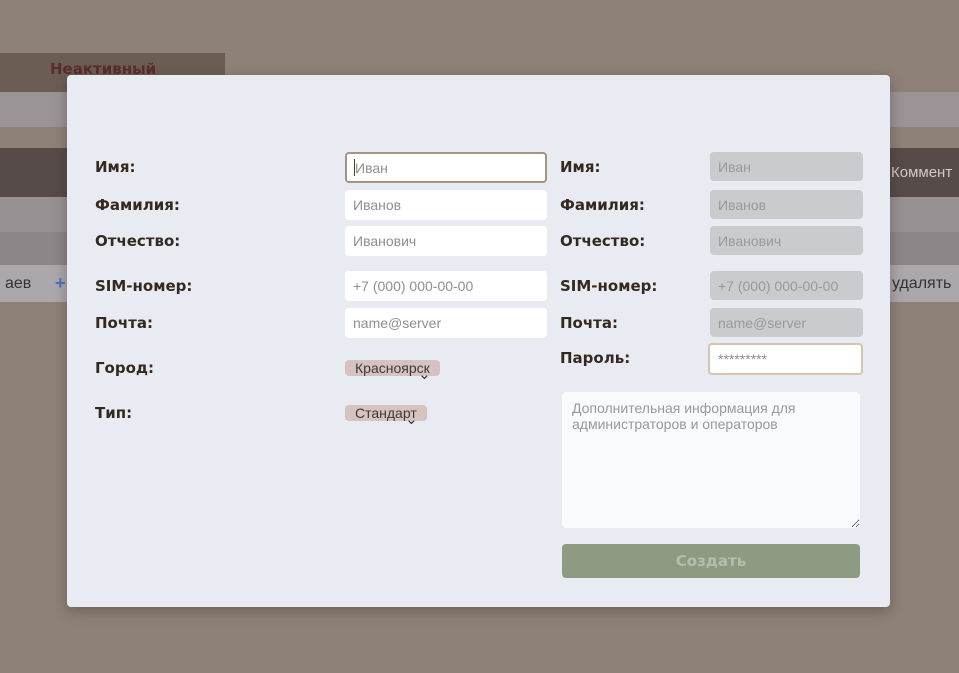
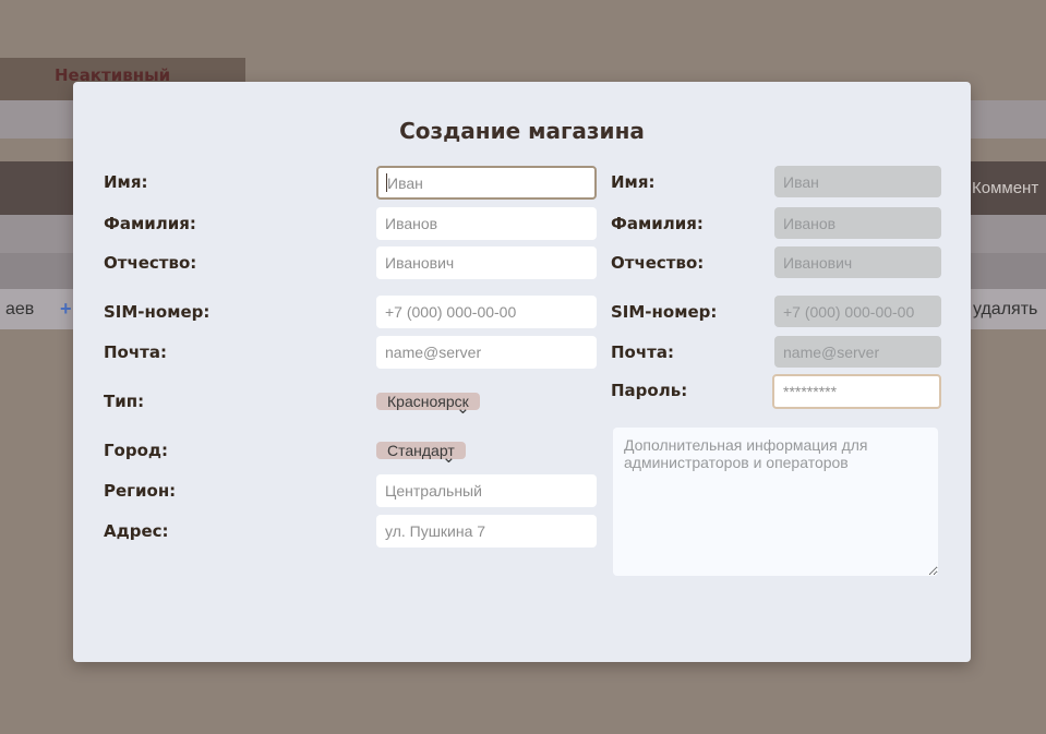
  Неактивный
  Коммент
  аев
  +
  удалять
+ Создание магазина
  Имя:
  Иван
  Фамилия:
  Иванов
  Отчество:
  Иванович
  SIM-номер:
  +7 (000) 000-00-00
  Почта:
  name@server
- Город:
+ Тип:
  Красноярск
  ⌄
- Тип:
+ Город:
  Стандарт
  ⌄
+ Регион:
+ Центральный
+ Адрес:
+ ул. Пушкина 7
  Имя:
  Иван
  Фамилия:
  Иванов
  Отчество:
  Иванович
  SIM-номер:
  +7 (000) 000-00-00
  Почта:
  name@server
  Пароль:
  *********
- Создать
